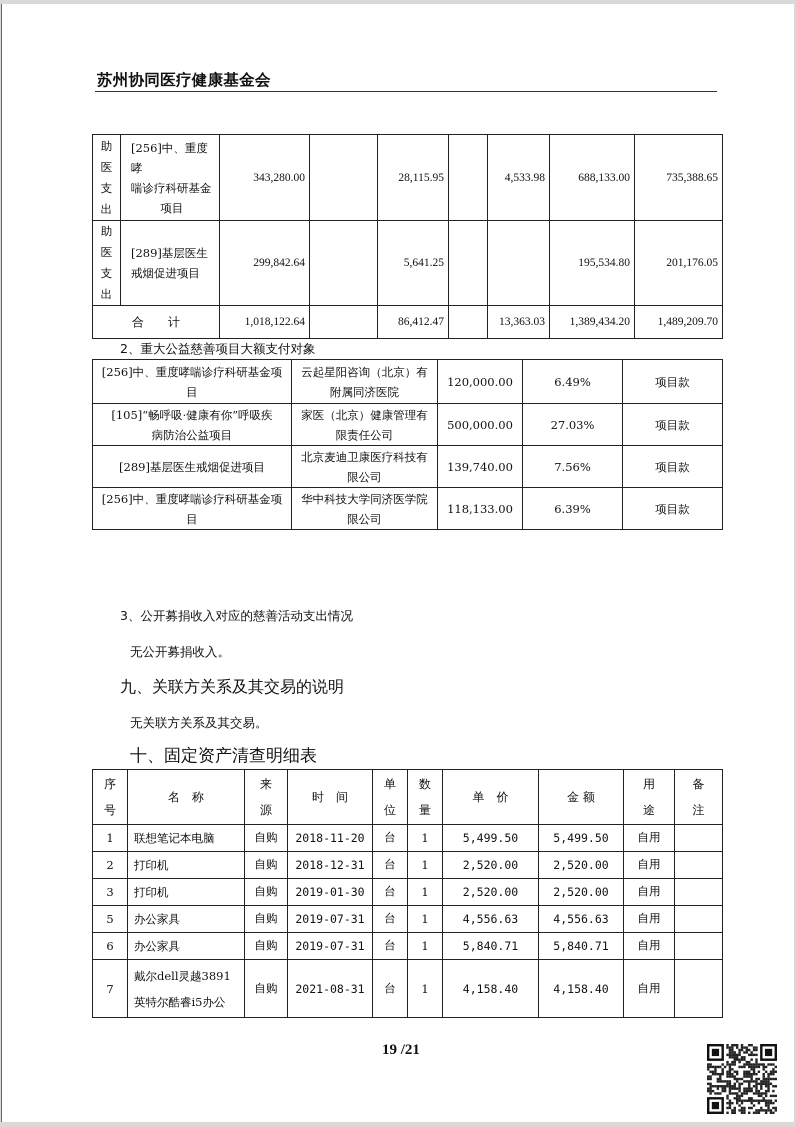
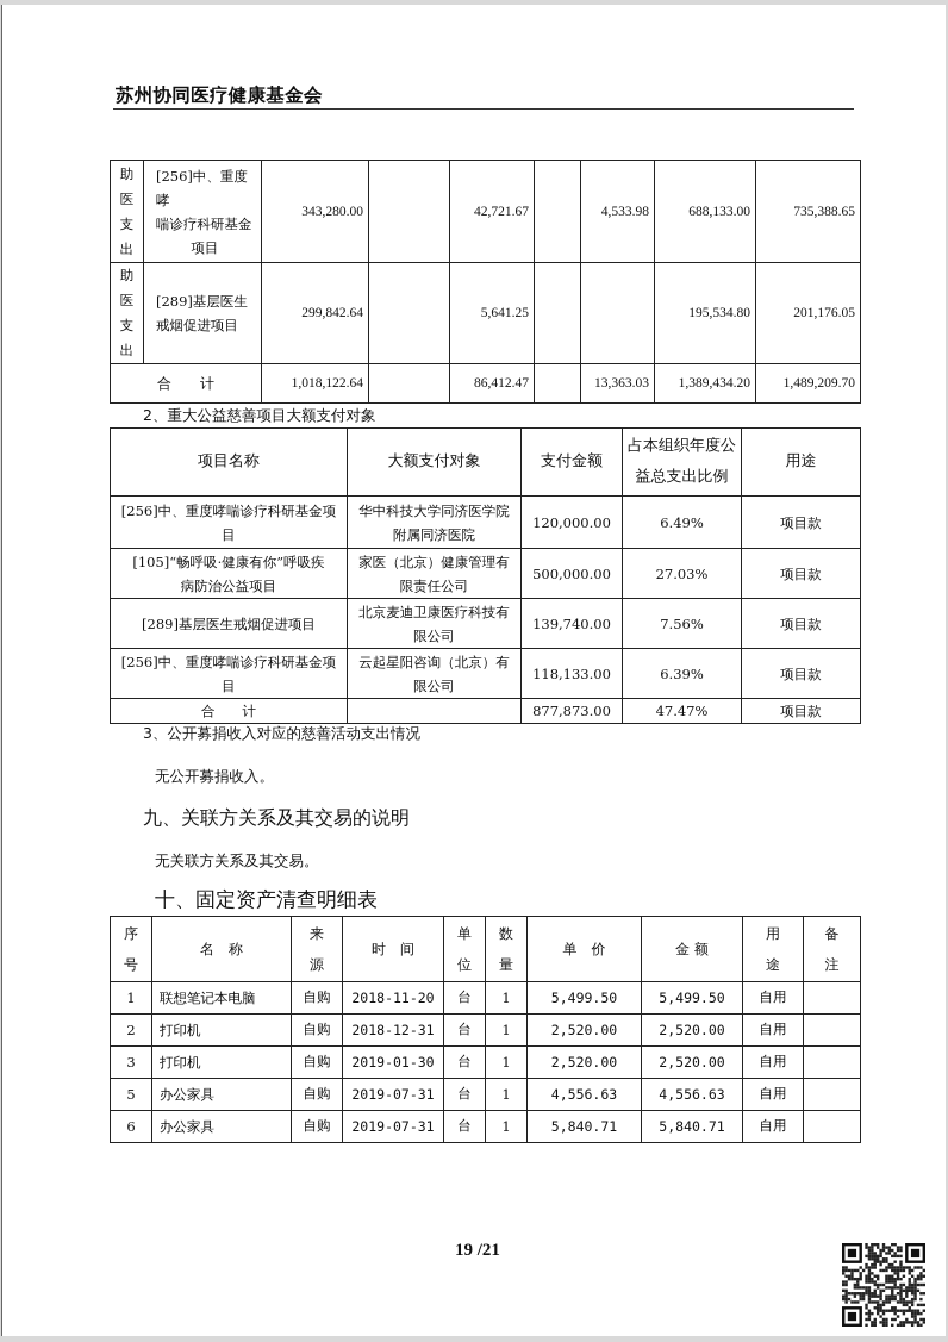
  苏州协同医疗健康基金会
- 助医支出	[256]中、重度哮喘诊疗科研基金项目	343,280.00		28,115.95		4,533.98	688,133.00	735,388.65
+ 助医支出	[256]中、重度哮喘诊疗科研基金项目	343,280.00		42,721.67		4,533.98	688,133.00	735,388.65
  助医支出	[289]基层医生戒烟促进项目	299,842.64		5,641.25			195,534.80	201,176.05
  合 计	1,018,122.64		86,412.47		13,363.03	1,389,434.20	1,489,209.70
  2、重大公益慈善项目大额支付对象
+ 项目名称	大额支付对象	支付金额	占本组织年度公益总支出比例	用途
- [256]中、重度哮喘诊疗科研基金项目	云起星阳咨询（北京）有附属同济医院	120,000.00	6.49%	项目款
+ [256]中、重度哮喘诊疗科研基金项目	华中科技大学同济医学院附属同济医院	120,000.00	6.49%	项目款
  [105]“畅呼吸·健康有你”呼吸疾病防治公益项目	家医（北京）健康管理有限责任公司	500,000.00	27.03%	项目款
  [289]基层医生戒烟促进项目	北京麦迪卫康医疗科技有限公司	139,740.00	7.56%	项目款
- [256]中、重度哮喘诊疗科研基金项目	华中科技大学同济医学院限公司	118,133.00	6.39%	项目款
+ [256]中、重度哮喘诊疗科研基金项目	云起星阳咨询（北京）有限公司	118,133.00	6.39%	项目款
+ 合 计		877,873.00	47.47%	项目款
  3、公开募捐收入对应的慈善活动支出情况
  无公开募捐收入。
  九、关联方关系及其交易的说明
  无关联方关系及其交易。
  十、固定资产清查明细表
  序号	名 称	来源	时 间	单位	数量	单 价	金 额	用途	备注
  1	联想笔记本电脑	自购	2018-11-20	台	1	5,499.50	5,499.50	自用
  2	打印机	自购	2018-12-31	台	1	2,520.00	2,520.00	自用
  3	打印机	自购	2019-01-30	台	1	2,520.00	2,520.00	自用
  5	办公家具	自购	2019-07-31	台	1	4,556.63	4,556.63	自用
  6	办公家具	自购	2019-07-31	台	1	5,840.71	5,840.71	自用
- 7	戴尔dell灵越3891英特尔酷睿i5办公	自购	2021-08-31	台	1	4,158.40	4,158.40	自用
  19 /21
